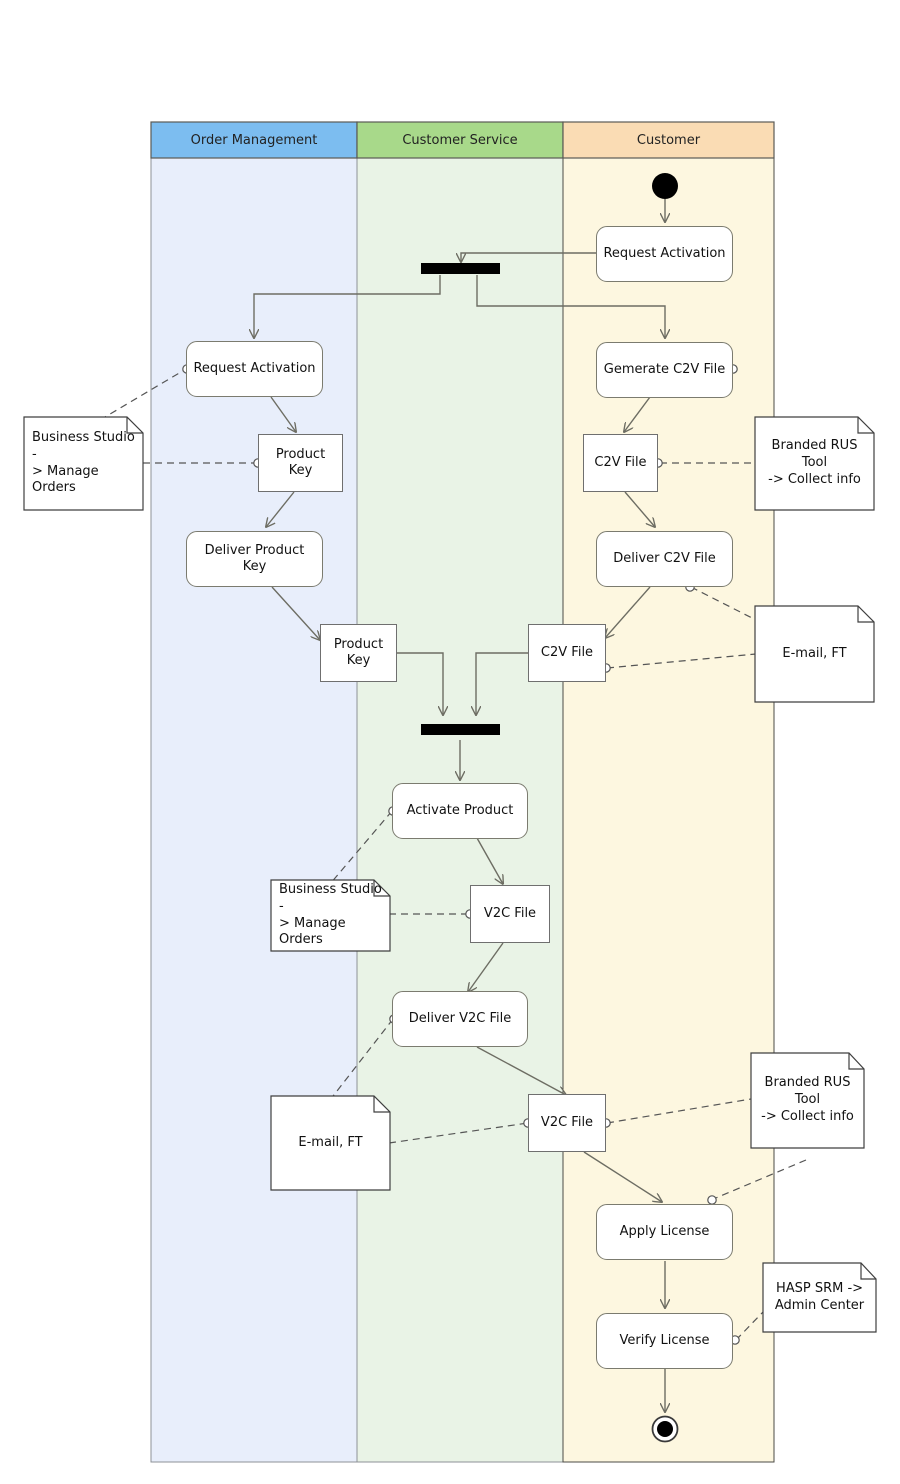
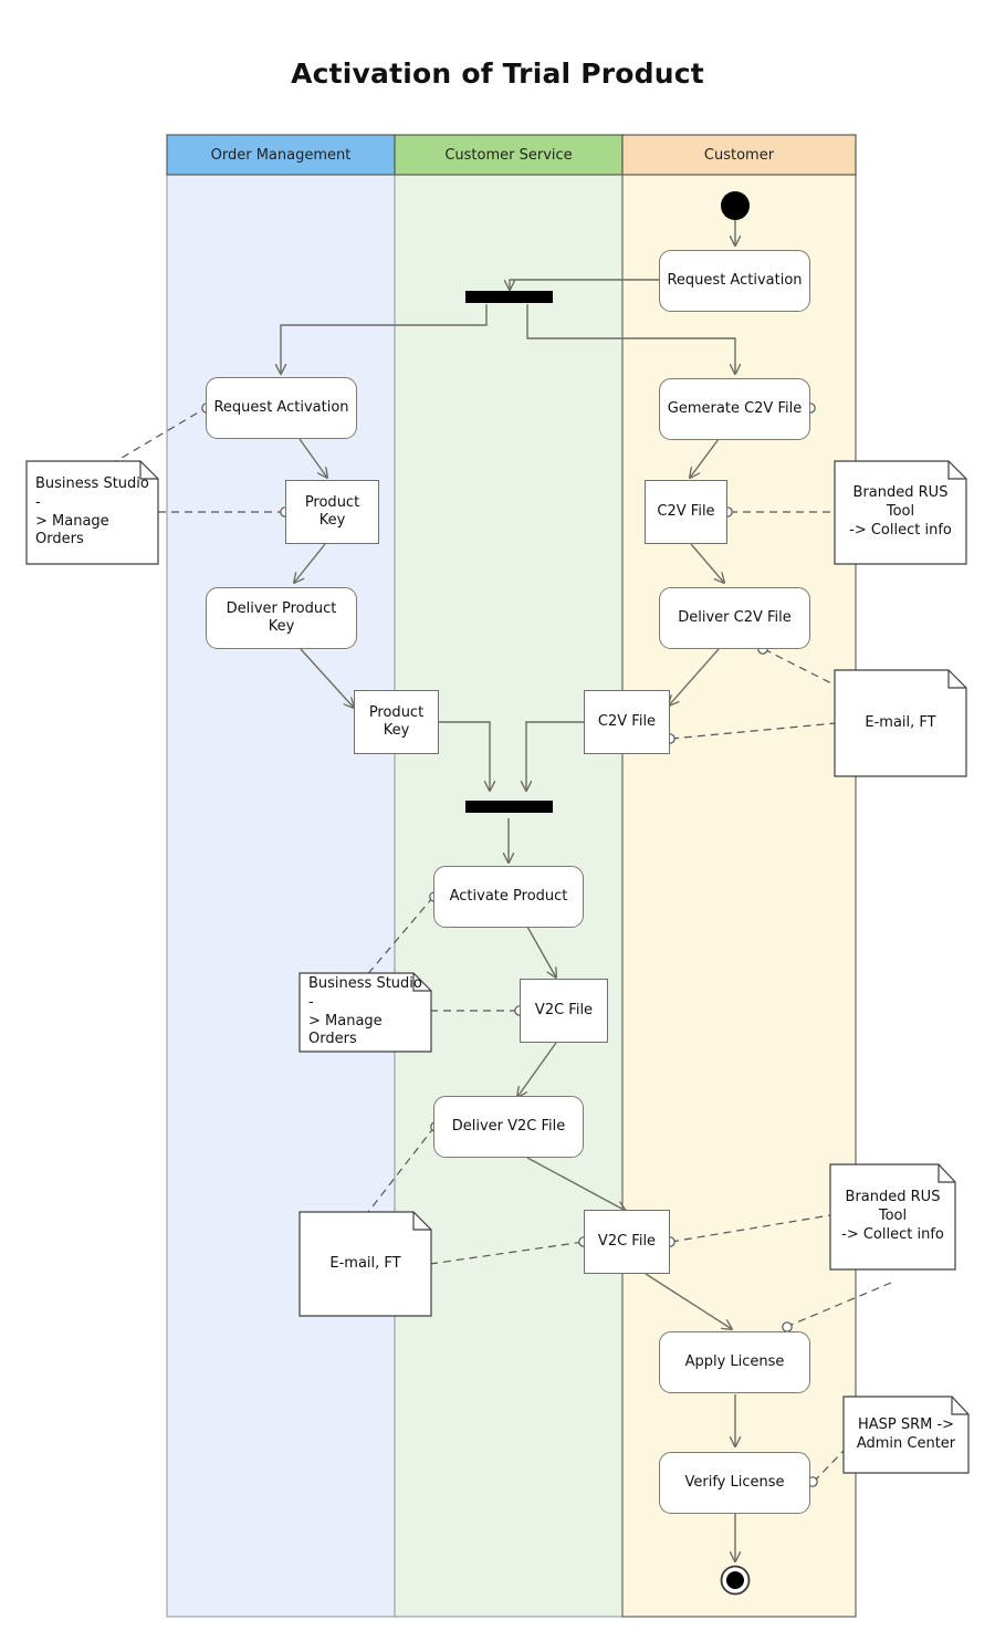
+ Activation of Trial Product
  Order Management
  Customer Service
  Customer
  Request Activation
  Gemerate C2V File
  Request Activation
  Product
  Key
  C2V File
  Deliver Product Key
  Deliver C2V File
  Product
  Key
  C2V File
  Activate Product
  V2C File
  Deliver V2C File
  V2C File
  Apply License
  Verify License
  Business Studio -
  > Manage Orders
  Branded RUS Tool
  -> Collect info
  E-mail, FT
  Business Studio -
  > Manage Orders
  E-mail, FT
  Branded RUS Tool
  -> Collect info
  HASP SRM ->
  Admin Center
